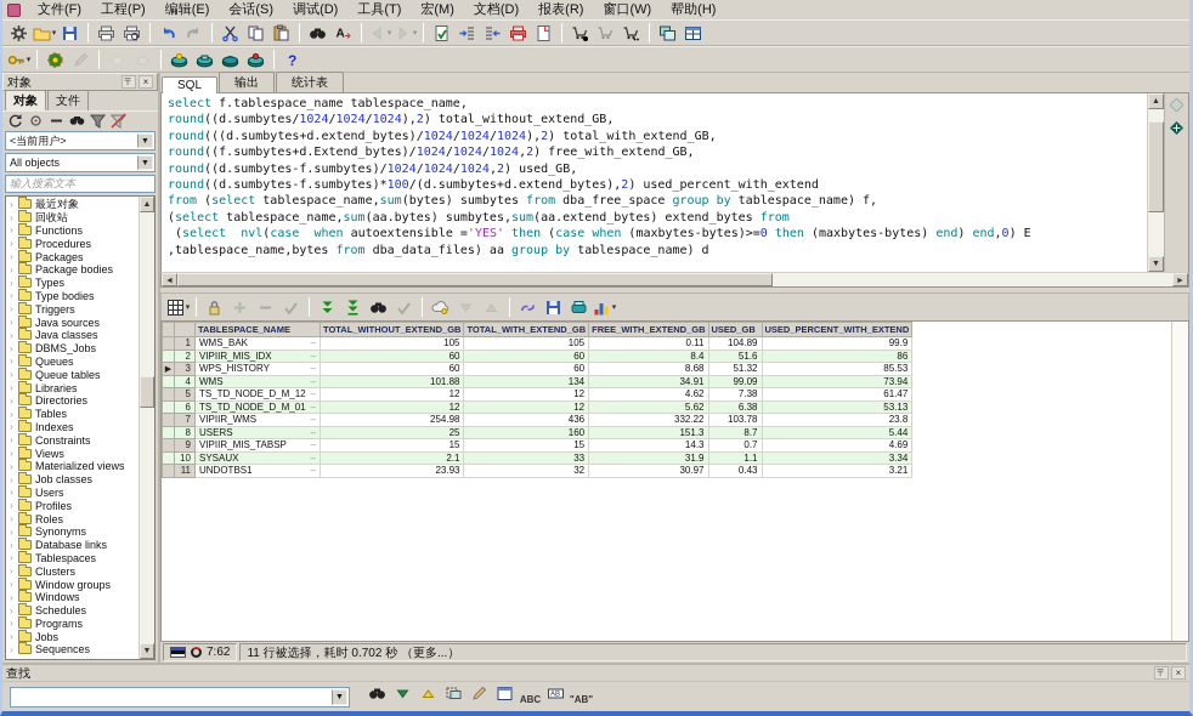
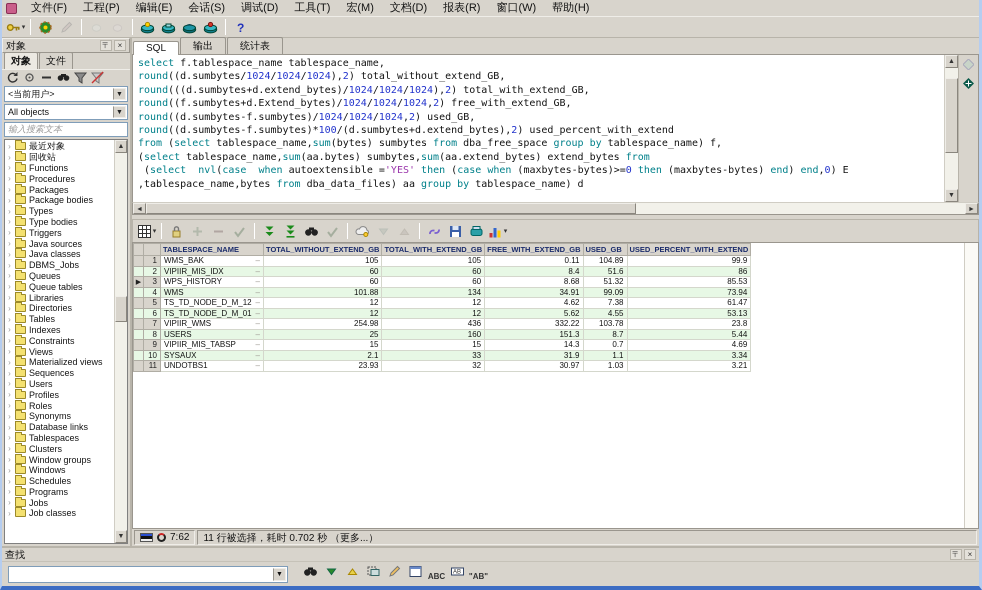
  文件(F) 工程(P) 编辑(E) 会话(S) 调试(D) 工具(T) 宏(M) 文档(D) 报表(R) 窗口(W) 帮助(H)
- A
  ?
  对象
  〒
  ×
  对象
  文件
  <当前用户>
  All objects
  输入搜索文本
  ›
  最近对象
  ›
  回收站
  ›
  Functions
  ›
  Procedures
  ›
  Packages
  ›
  Package bodies
  ›
  Types
  ›
  Type bodies
  ›
  Triggers
  ›
  Java sources
  ›
  Java classes
  ›
  DBMS_Jobs
  ›
  Queues
  ›
  Queue tables
  ›
  Libraries
  ›
  Directories
  ›
  Tables
  ›
  Indexes
  ›
  Constraints
  ›
  Views
  ›
  Materialized views
  ›
- Job classes
+ Sequences
  ›
  Users
  ›
  Profiles
  ›
  Roles
  ›
  Synonyms
  ›
  Database links
  ›
  Tablespaces
  ›
  Clusters
  ›
  Window groups
  ›
  Windows
  ›
  Schedules
  ›
  Programs
  ›
  Jobs
  ›
- Sequences
+ Job classes
  SQL
  输出
  统计表
  select f.tablespace_name tablespace_name,
  round((d.sumbytes/1024/1024/1024),2) total_without_extend_GB,
  round(((d.sumbytes+d.extend_bytes)/1024/1024/1024),2) total_with_extend_GB,
  round((f.sumbytes+d.Extend_bytes)/1024/1024/1024,2) free_with_extend_GB,
  round((d.sumbytes-f.sumbytes)/1024/1024/1024,2) used_GB,
  round((d.sumbytes-f.sumbytes)*100/(d.sumbytes+d.extend_bytes),2) used_percent_with_extend
  from (select tablespace_name,sum(bytes) sumbytes from dba_free_space group by tablespace_name) f,
  (select tablespace_name,sum(aa.bytes) sumbytes,sum(aa.extend_bytes) extend_bytes from
  (select nvl(case when autoextensible ='YES' then (case when (maxbytes-bytes)>=0 then (maxbytes-bytes) end) end,0) E
  ,tablespace_name,bytes from dba_data_files) aa group by tablespace_name) d
  		TABLESPACE_NAME	TOTAL_WITHOUT_EXTEND_GB	TOTAL_WITH_EXTEND_GB	FREE_WITH_EXTEND_GB	USED_GB	USED_PERCENT_WITH_EXTEND
  	1	WMS_BAK –	105	105	0.11	104.89	99.9
  	2	VIPIIR_MIS_IDX –	60	60	8.4	51.6	86
  	3	WPS_HISTORY –	60	60	8.68	51.32	85.53
  	4	WMS –	101.88	134	34.91	99.09	73.94
  	5	TS_TD_NODE_D_M_12 –	12	12	4.62	7.38	61.47
- 	6	TS_TD_NODE_D_M_01 –	12	12	5.62	6.38	53.13
+ 	6	TS_TD_NODE_D_M_01 –	12	12	5.62	4.55	53.13
  	7	VIPIIR_WMS –	254.98	436	332.22	103.78	23.8
  	8	USERS –	25	160	151.3	8.7	5.44
  	9	VIPIIR_MIS_TABSP –	15	15	14.3	0.7	4.69
  	10	SYSAUX –	2.1	33	31.9	1.1	3.34
- 	11	UNDOTBS1 –	23.93	32	30.97	0.43	3.21
+ 	11	UNDOTBS1 –	23.93	32	30.97	1.03	3.21
  7:62
  11 行被选择，耗时 0.702 秒 （更多...）
  查找
  〒
  ×
  ABC
  "AB"
